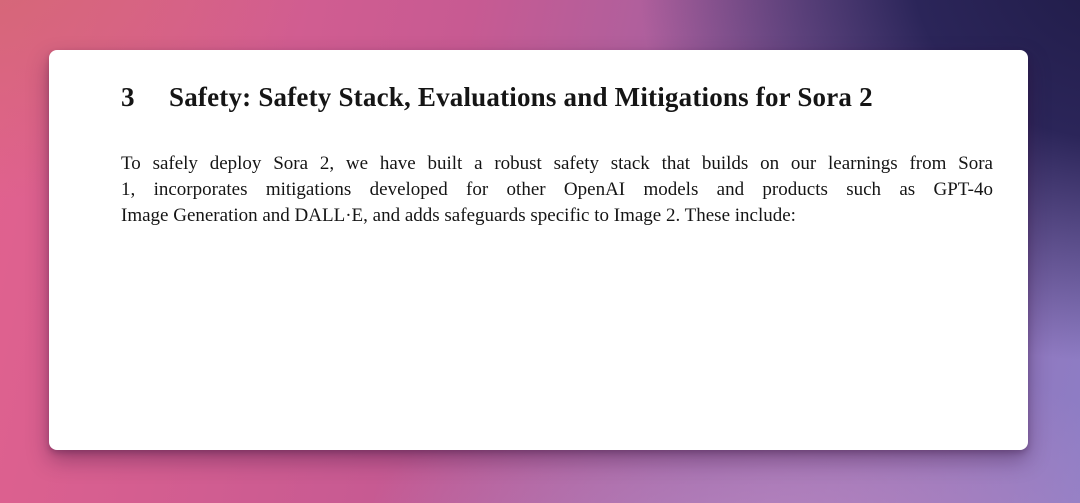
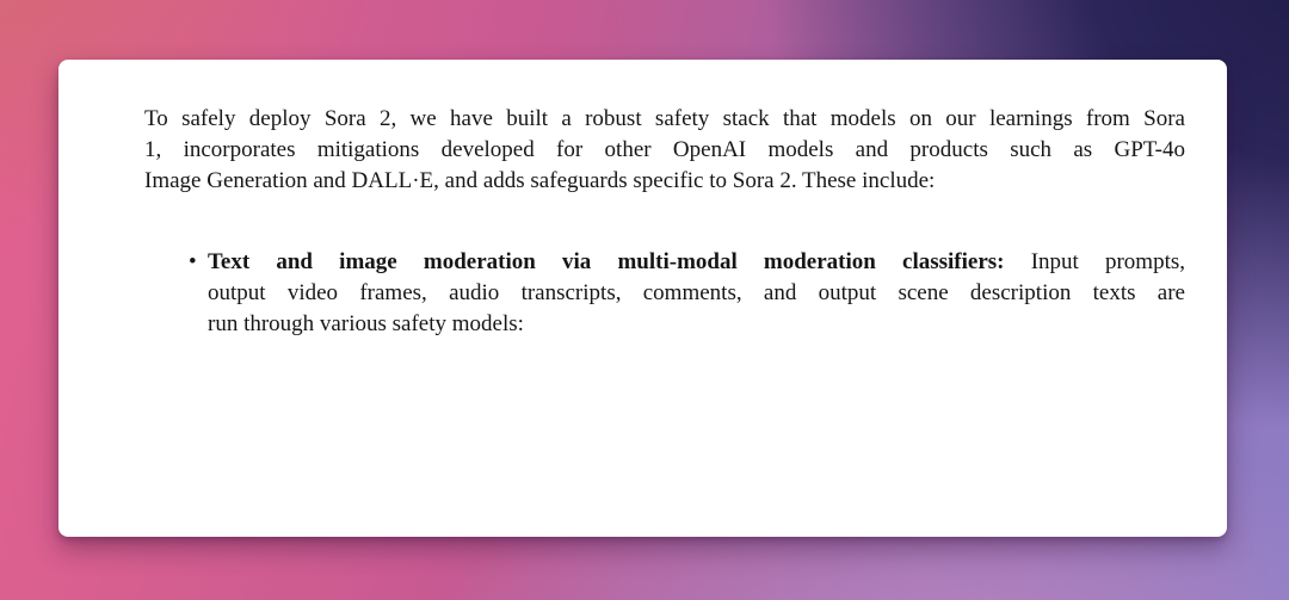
- 3 Safety: Safety Stack, Evaluations and Mitigations for Sora 2
- To safely deploy Sora 2, we have built a robust safety stack that builds on our learnings from Sora
+ To safely deploy Sora 2, we have built a robust safety stack that models on our learnings from Sora
  1, incorporates mitigations developed for other OpenAI models and products such as GPT-4o
- Image Generation and DALL·E, and adds safeguards specific to Image 2. These include:
+ Image Generation and DALL·E, and adds safeguards specific to Sora 2. These include:
+ •
+ Text and image moderation via multi-modal moderation classifiers: Input prompts,
+ output video frames, audio transcripts, comments, and output scene description texts are
+ run through various safety models:
